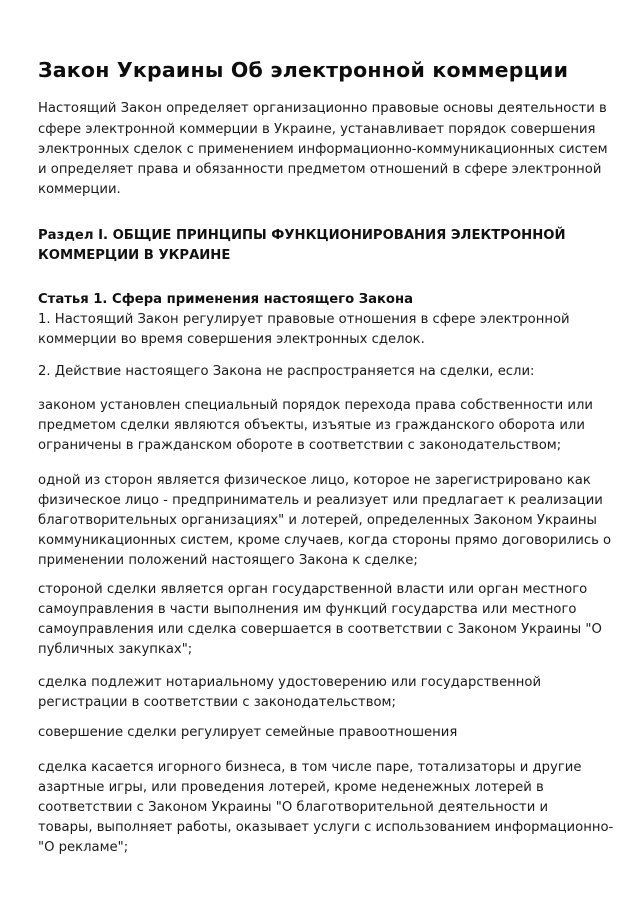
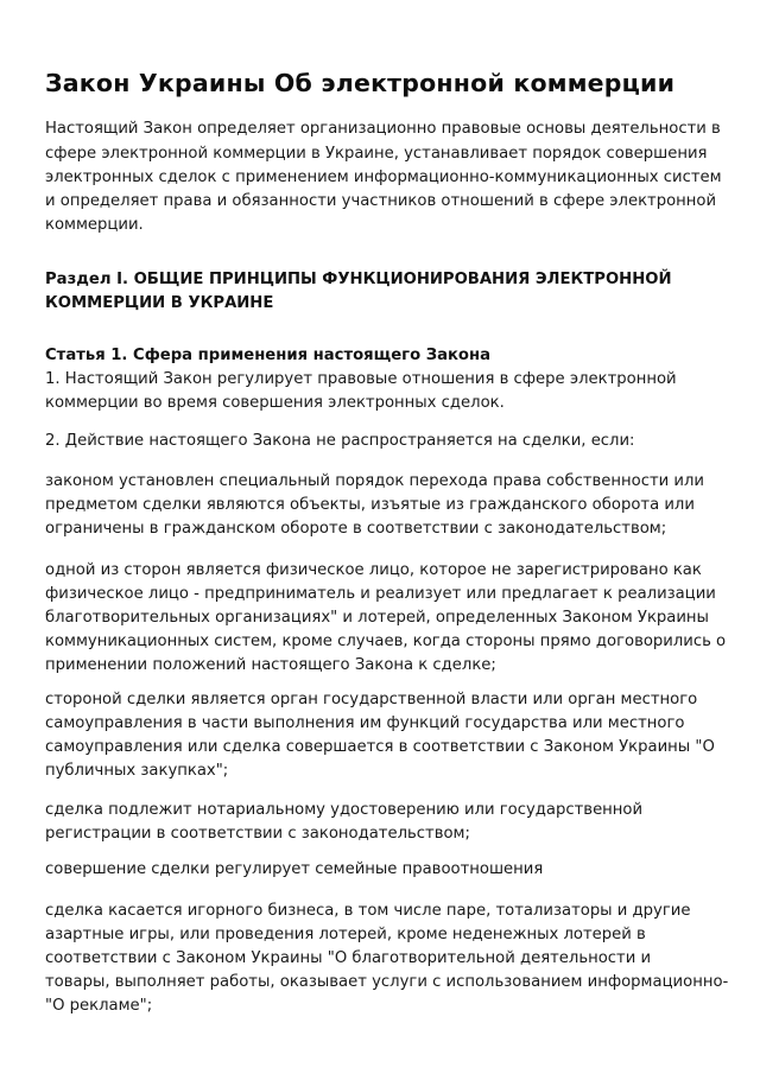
  Закон Украины Об электронной коммерции
  Настоящий Закон определяет организационно правовые основы деятельности в
  сфере электронной коммерции в Украине, устанавливает порядок совершения
  электронных сделок с применением информационно-коммуникационных систем
- и определяет права и обязанности предметом отношений в сфере электронной
+ и определяет права и обязанности участников отношений в сфере электронной
  коммерции.
  Раздел I. ОБЩИЕ ПРИНЦИПЫ ФУНКЦИОНИРОВАНИЯ ЭЛЕКТРОННОЙ
  КОММЕРЦИИ В УКРАИНЕ
  Статья 1. Сфера применения настоящего Закона
  1. Настоящий Закон регулирует правовые отношения в сфере электронной
  коммерции во время совершения электронных сделок.
  2. Действие настоящего Закона не распространяется на сделки, если:
  законом установлен специальный порядок перехода права собственности или
  предметом сделки являются объекты, изъятые из гражданского оборота или
  ограничены в гражданском обороте в соответствии с законодательством;
  одной из сторон является физическое лицо, которое не зарегистрировано как
  физическое лицо - предприниматель и реализует или предлагает к реализации
  благотворительных организациях" и лотерей, определенных Законом Украины
  коммуникационных систем, кроме случаев, когда стороны прямо договорились о
  применении положений настоящего Закона к сделке;
  стороной сделки является орган государственной власти или орган местного
  самоуправления в части выполнения им функций государства или местного
  самоуправления или сделка совершается в соответствии с Законом Украины "О
  публичных закупках";
  сделка подлежит нотариальному удостоверению или государственной
  регистрации в соответствии с законодательством;
  совершение сделки регулирует семейные правоотношения
  сделка касается игорного бизнеса, в том числе паре, тотализаторы и другие
  азартные игры, или проведения лотерей, кроме неденежных лотерей в
  соответствии с Законом Украины "О благотворительной деятельности и
  товары, выполняет работы, оказывает услуги с использованием информационно-
  "О рекламе";
